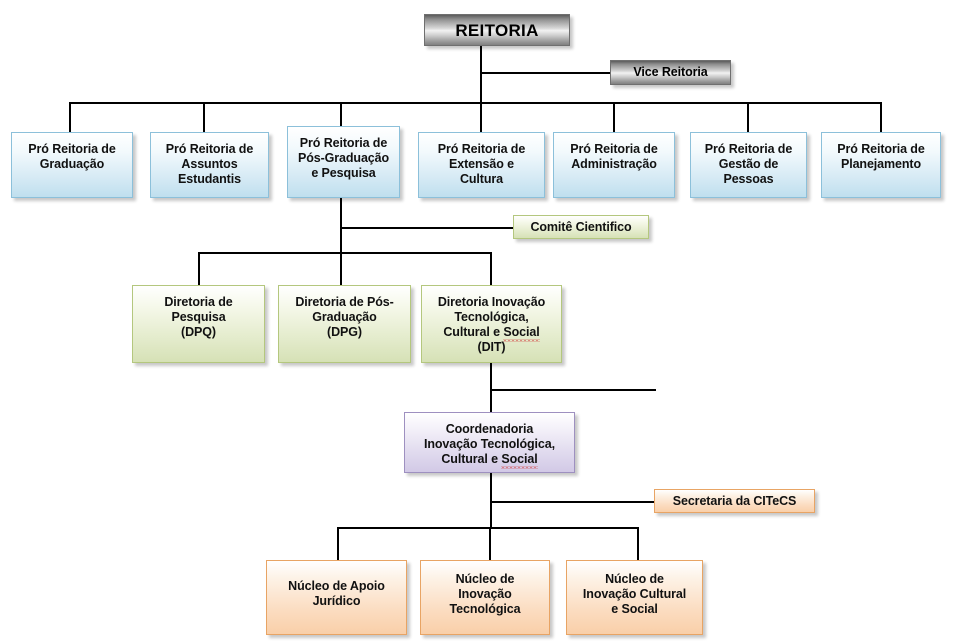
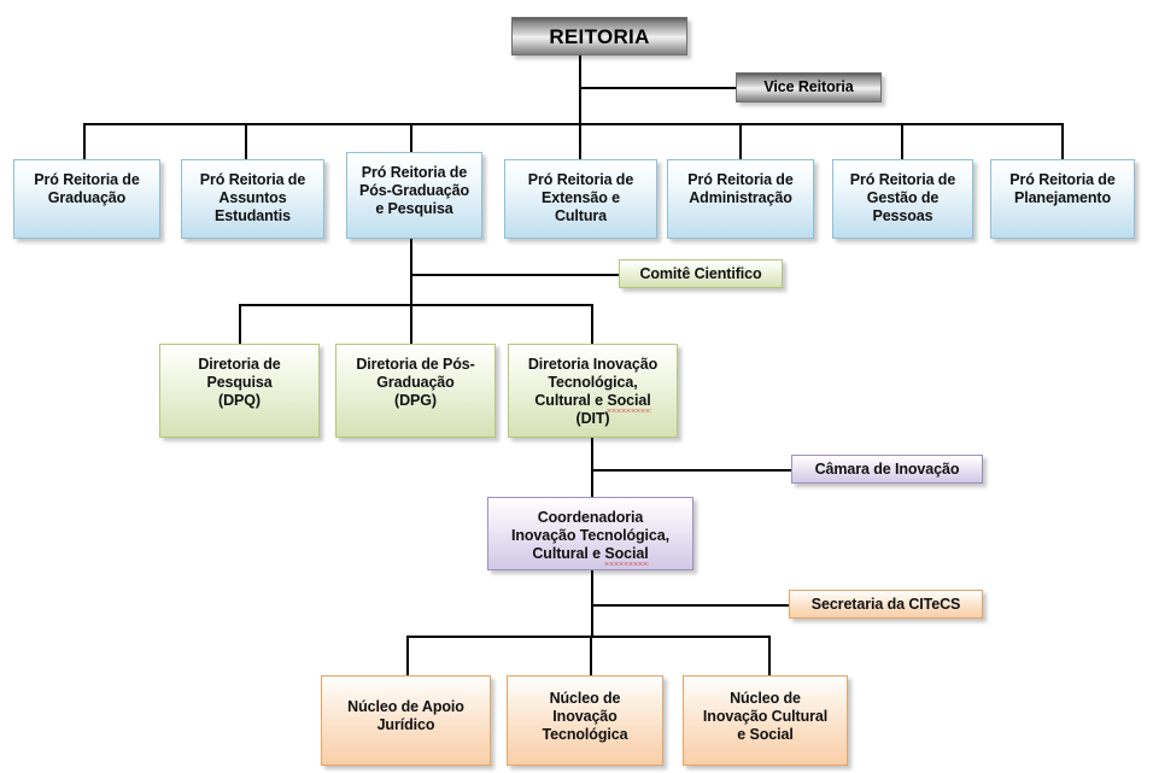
  REITORIA
  Vice Reitoria
  Pró Reitoria de
  Graduação
  Pró Reitoria de
  Assuntos
  Estudantis
  Pró Reitoria de
  Pós-Graduação
  e Pesquisa
  Pró Reitoria de
  Extensão e
  Cultura
  Pró Reitoria de
  Administração
  Pró Reitoria de
  Gestão de
  Pessoas
  Pró Reitoria de
  Planejamento
  Comitê Cientifico
  Diretoria de
  Pesquisa
  (DPQ)
  Diretoria de Pós-
  Graduação
  (DPG)
  Diretoria Inovação
  Tecnológica,
  Cultural e Social
  (DIT)
+ Câmara de Inovação
  Coordenadoria
  Inovação Tecnológica,
  Cultural e Social
  Secretaria da CITeCS
  Núcleo de Apoio
  Jurídico
  Núcleo de
  Inovação
  Tecnológica
  Núcleo de
  Inovação Cultural
  e Social
